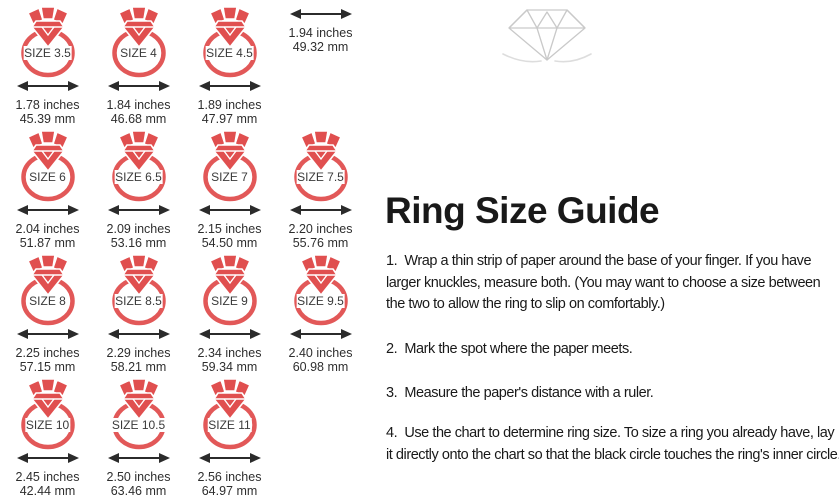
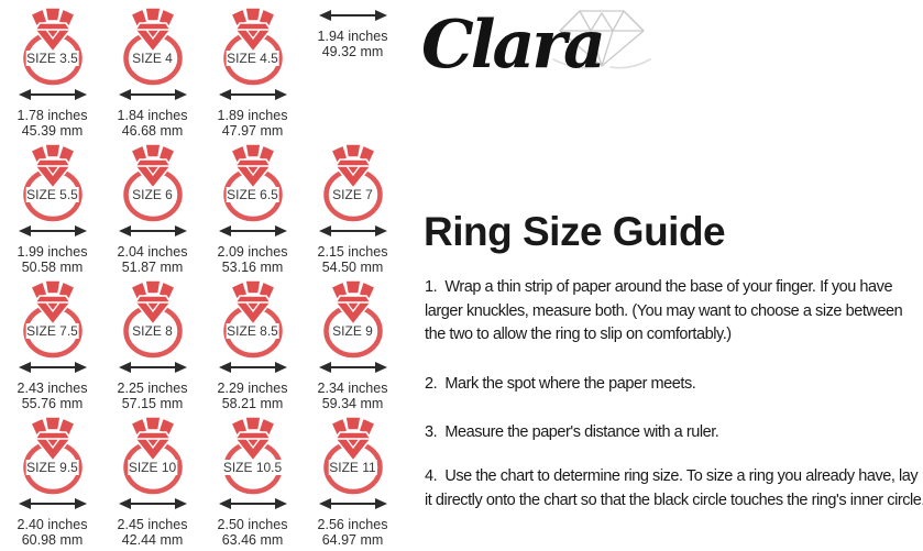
  SIZE 3.5
  1.78 inches
  45.39 mm
  SIZE 4
  1.84 inches
  46.68 mm
  SIZE 4.5
  1.89 inches
  47.97 mm
  1.94 inches
  49.32 mm
+ SIZE 5.5
+ 1.99 inches
+ 50.58 mm
  SIZE 6
  2.04 inches
  51.87 mm
  SIZE 6.5
  2.09 inches
  53.16 mm
  SIZE 7
  2.15 inches
  54.50 mm
  SIZE 7.5
- 2.20 inches
+ 2.43 inches
  55.76 mm
  SIZE 8
  2.25 inches
  57.15 mm
  SIZE 8.5
  2.29 inches
  58.21 mm
  SIZE 9
  2.34 inches
  59.34 mm
  SIZE 9.5
  2.40 inches
  60.98 mm
  SIZE 10
  2.45 inches
  42.44 mm
  SIZE 10.5
  2.50 inches
  63.46 mm
  SIZE 11
  2.56 inches
  64.97 mm
+ Clara
  Ring Size Guide
  1. Wrap a thin strip of paper around the base of your finger. If you have larger knuckles, measure both. (You may want to choose a size between the two to allow the ring to slip on comfortably.)
  2. Mark the spot where the paper meets.
  3. Measure the paper's distance with a ruler.
  4. Use the chart to determine ring size. To size a ring you already have, lay it directly onto the chart so that the black circle touches the ring's inner circle
